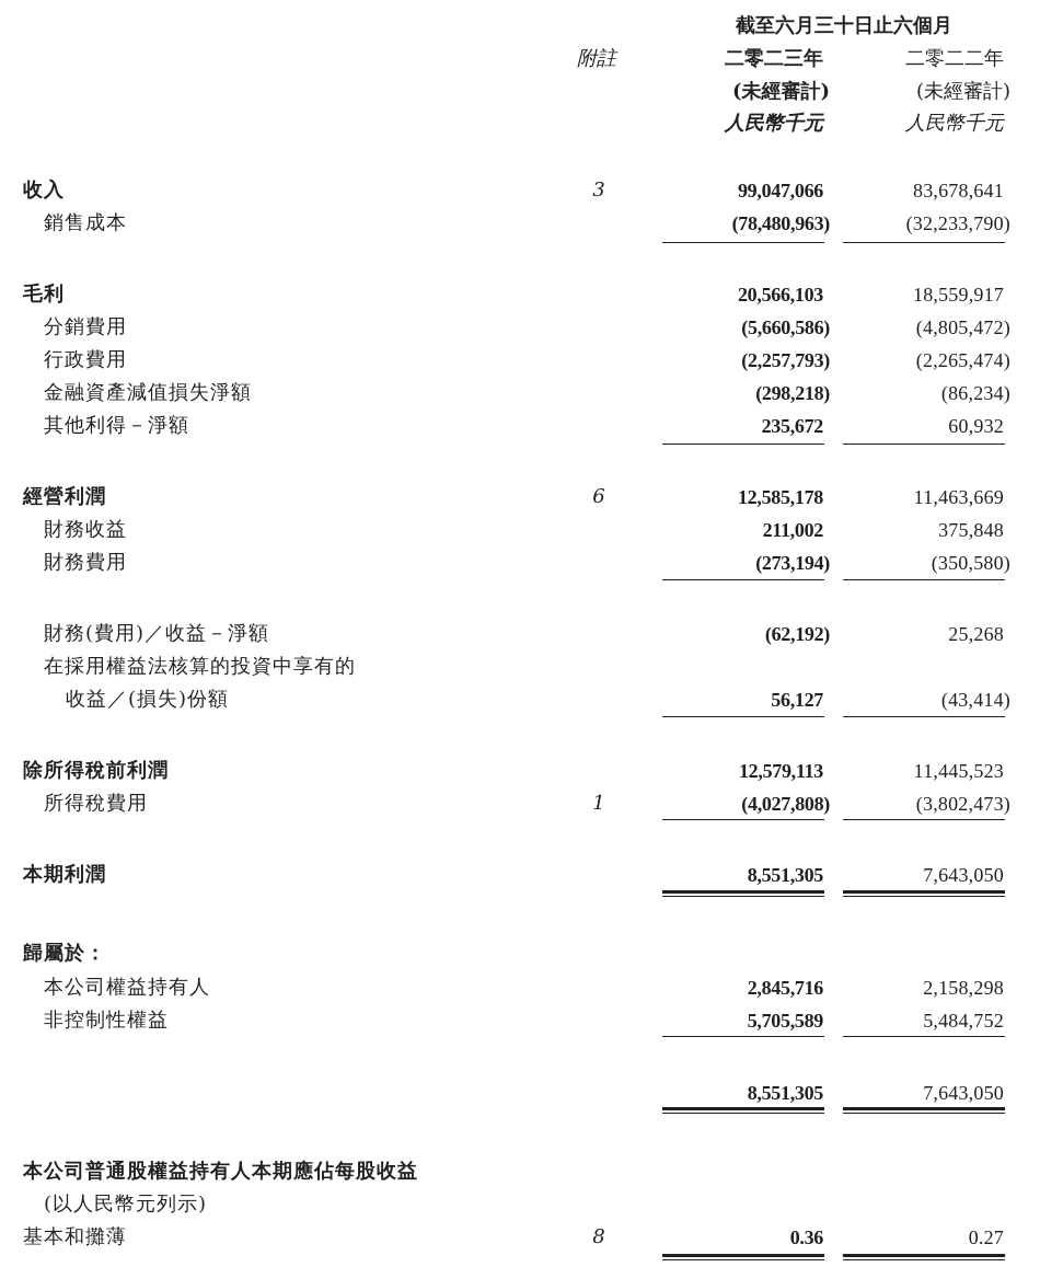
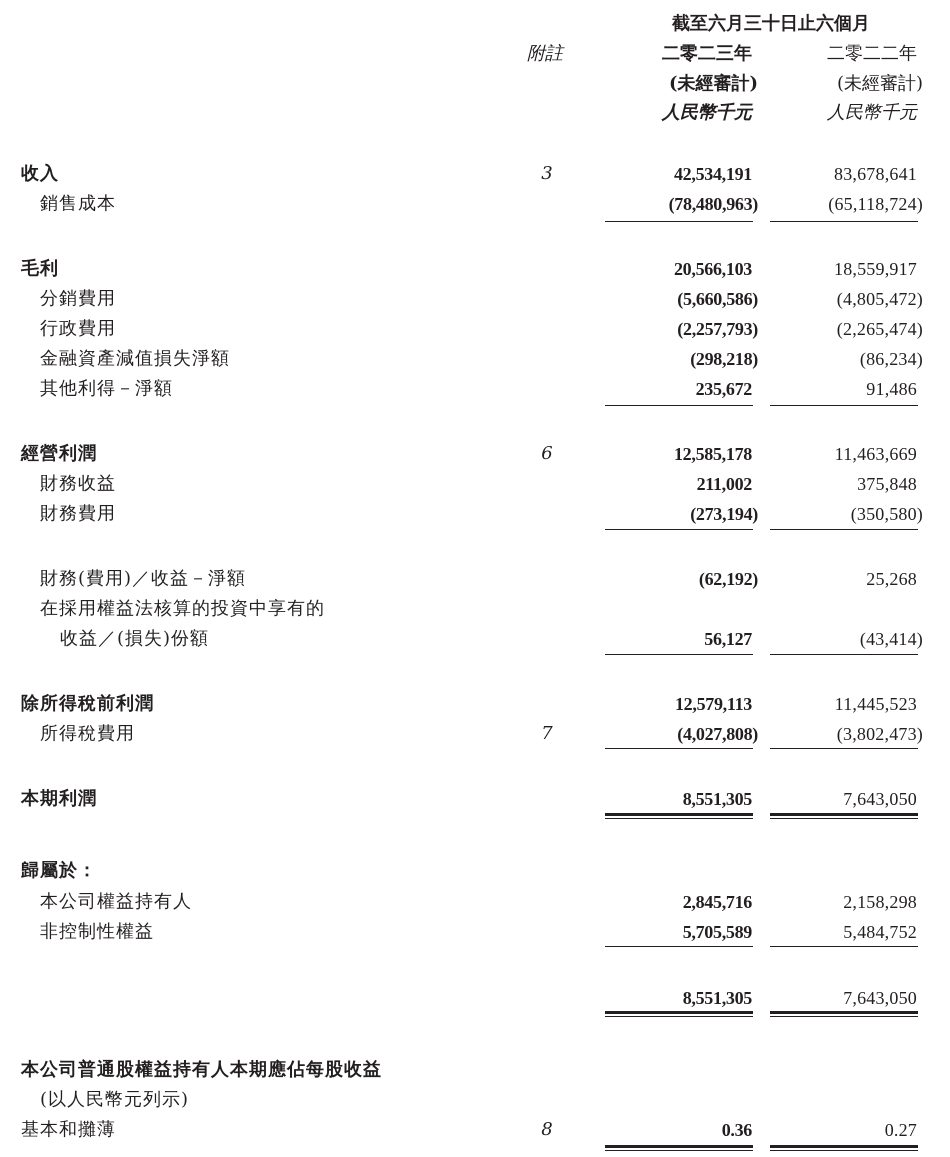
  截至六月三十日止六個月
  附註
  二零二三年
  二零二二年
  (未經審計)
  (未經審計)
  人民幣千元
  人民幣千元
  收入
  3
- 99,047,066
+ 42,534,191
  83,678,641
  銷售成本
  (78,480,963)
- (32,233,790)
+ (65,118,724)
  毛利
  20,566,103
  18,559,917
  分銷費用
  (5,660,586)
  (4,805,472)
  行政費用
  (2,257,793)
  (2,265,474)
  金融資產減值損失淨額
  (298,218)
  (86,234)
  其他利得－淨額
  235,672
- 60,932
+ 91,486
  經營利潤
  6
  12,585,178
  11,463,669
  財務收益
  211,002
  375,848
  財務費用
  (273,194)
  (350,580)
  財務(費用)／收益－淨額
  (62,192)
  25,268
  在採用權益法核算的投資中享有的
  收益／(損失)份額
  56,127
  (43,414)
  除所得稅前利潤
  12,579,113
  11,445,523
  所得稅費用
- 1
+ 7
  (4,027,808)
  (3,802,473)
  本期利潤
  8,551,305
  7,643,050
  歸屬於：
  本公司權益持有人
  2,845,716
  2,158,298
  非控制性權益
  5,705,589
  5,484,752
  8,551,305
  7,643,050
  本公司普通股權益持有人本期應佔每股收益
  (以人民幣元列示)
  基本和攤薄
  8
  0.36
  0.27
